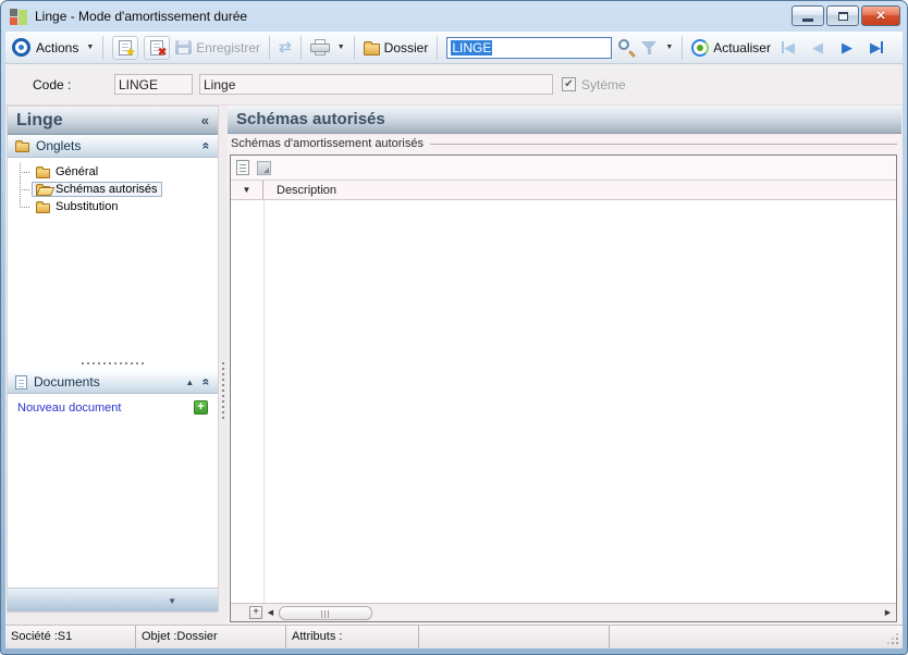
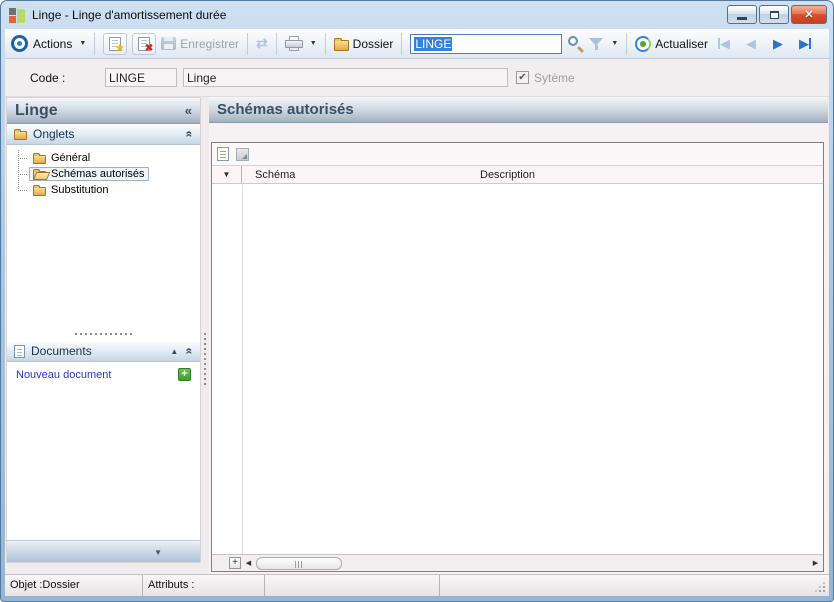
- Linge - Mode d'amortissement durée
+ Linge - Linge d'amortissement durée
  ✕
  Actions
  ★
  ✖
  Enregistrer
  ⇄
  Dossier
  LINGE
  Actualiser
  ◀
  ◀
  ▶
  ▶
  Code :
  LINGE
  Linge
  ✔
  Sytème
  Linge
  «
  Onglets
  Général
  Schémas autorisés
  Substitution
  Documents
  ▲
  Nouveau document
  +
  ▼
  Schémas autorisés
- Schémas d'amortissement autorisés
  ▼
+ Schéma
  Description
  +
- Société :S1
  Objet :Dossier
  Attributs :
